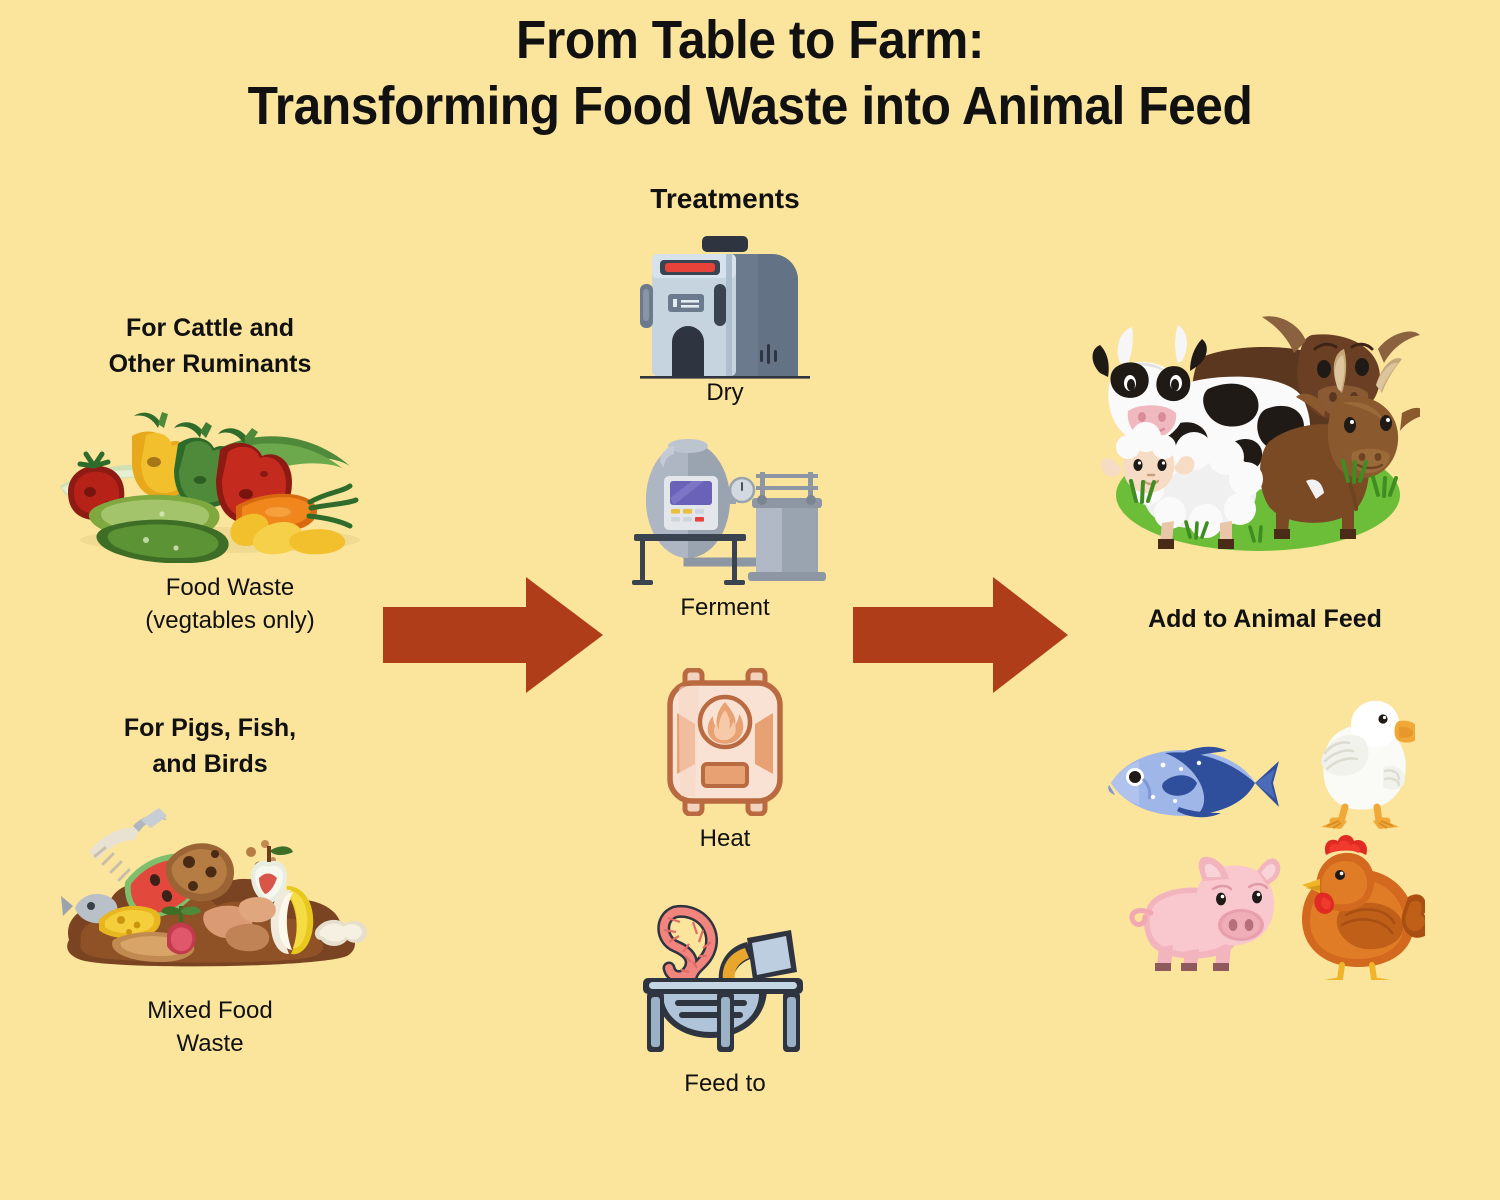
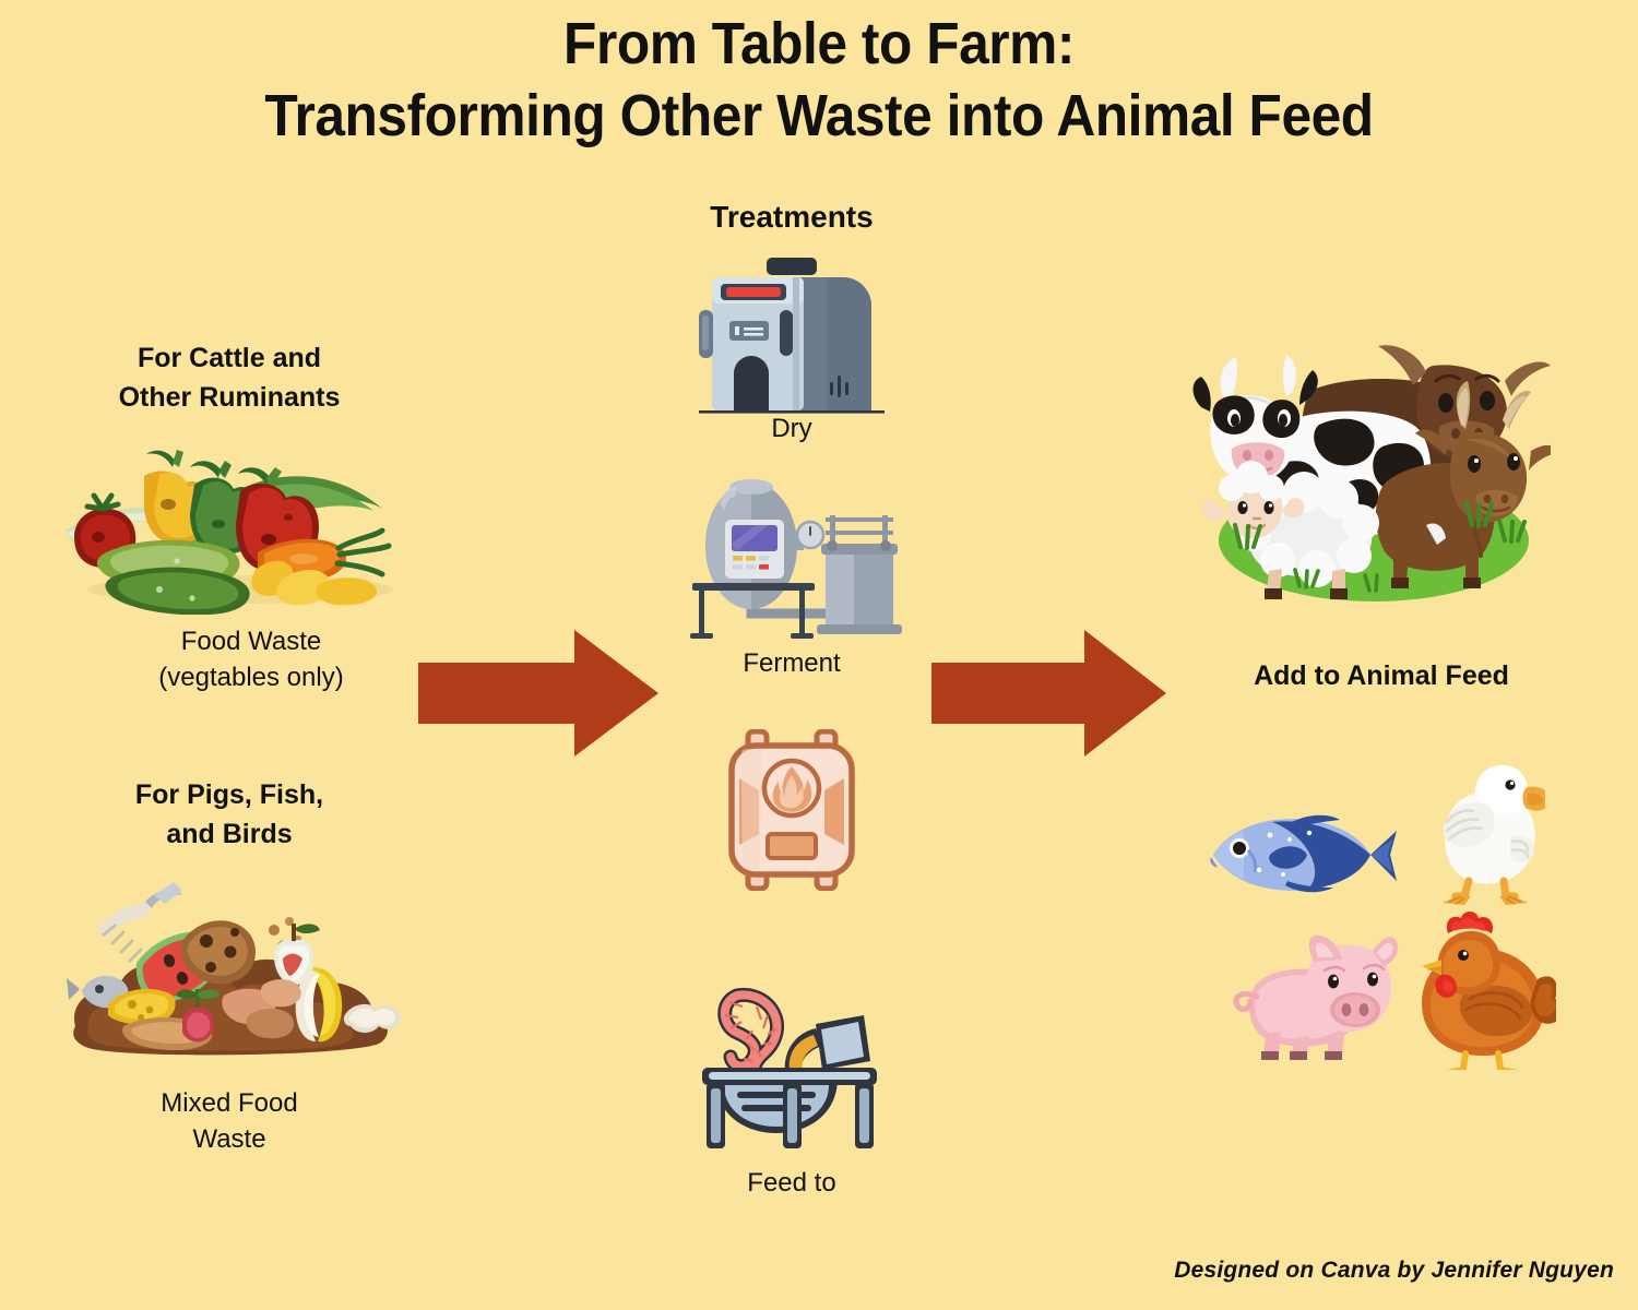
  From Table to Farm:
- Transforming Food Waste into Animal Feed
+ Transforming Other Waste into Animal Feed
  For Cattle and
  Other Ruminants
  Food Waste
  (vegtables only)
  For Pigs, Fish,
  and Birds
  Mixed Food
  Waste
  Treatments
  Dry
  Ferment
- Heat
  Feed to
  Add to Animal Feed
+ Designed on Canva by Jennifer Nguyen
